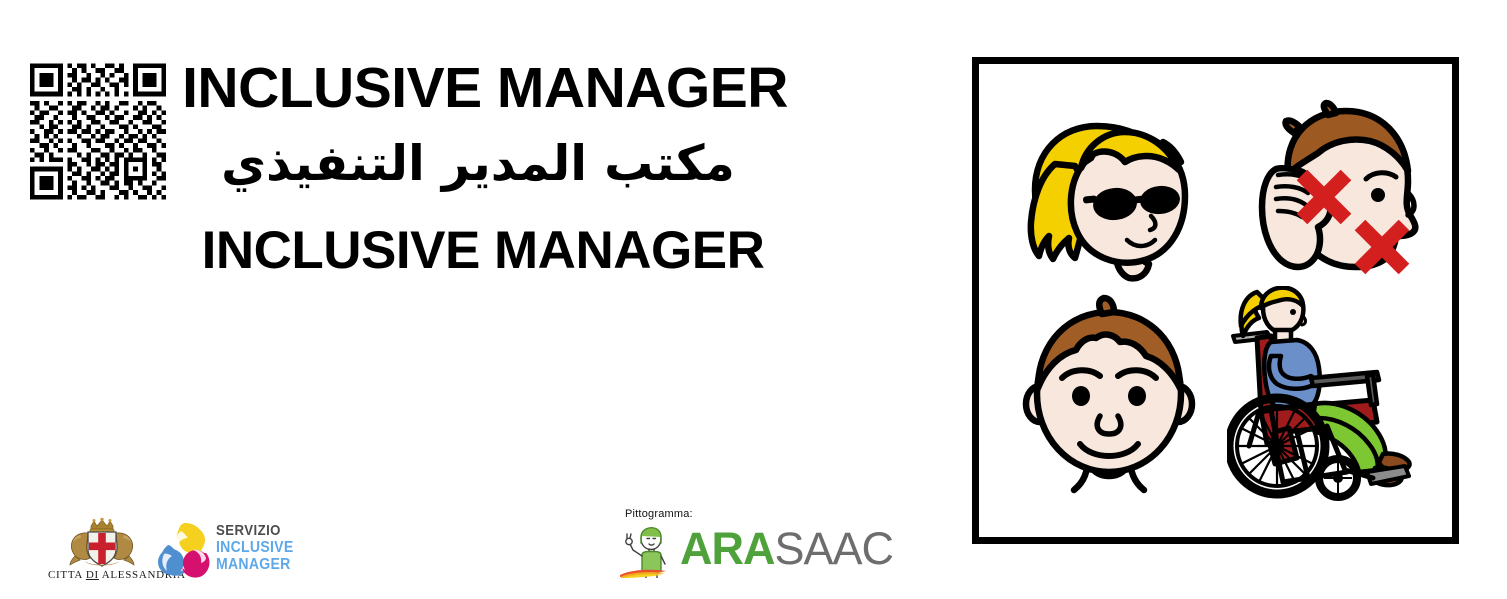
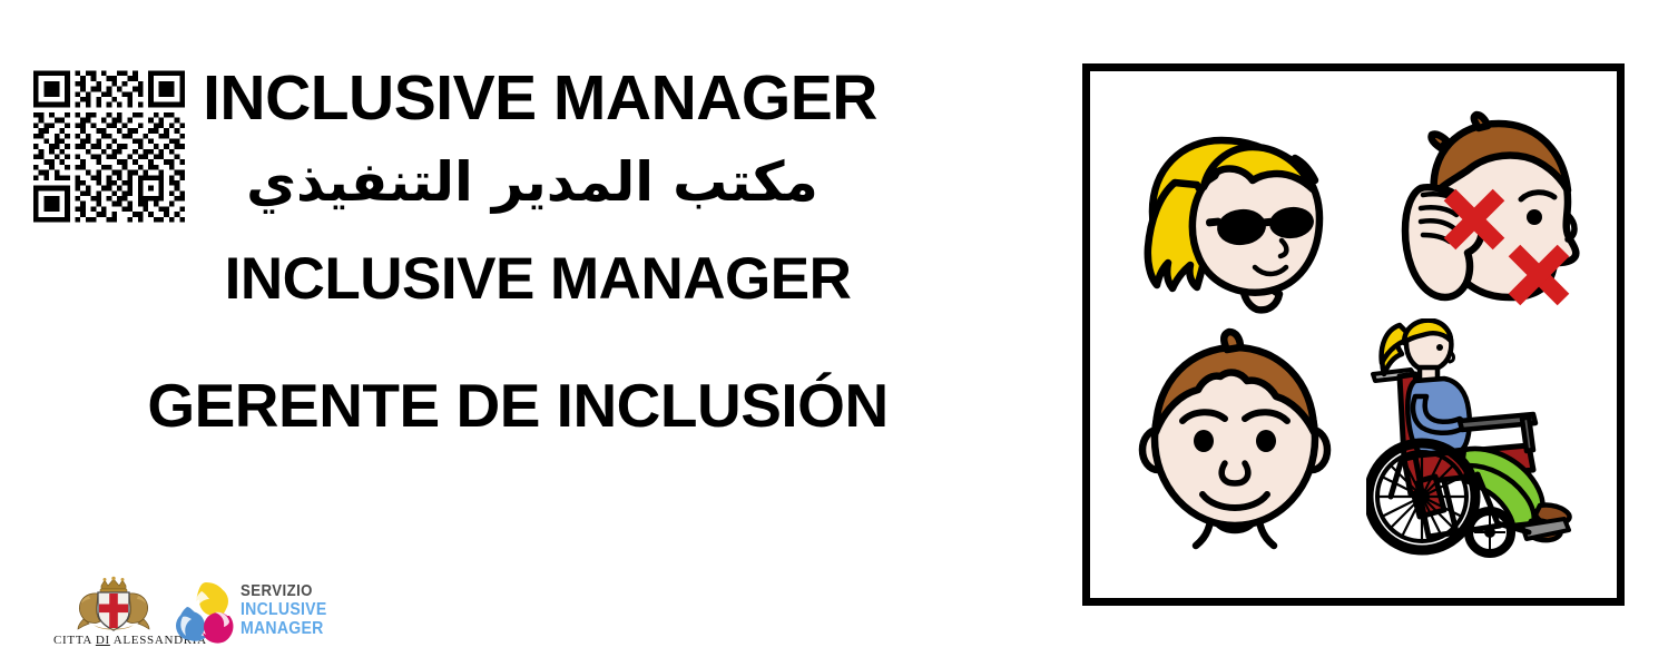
  INCLUSIVE MANAGER
  مكتب المدير التنفيذي
  INCLUSIVE MANAGER
+ GERENTE DE INCLUSIÓN
  CITTA DI ALESSANDRA
  SERVIZIO
  INCLUSIVE
  MANAGER
- Pittogramma:
- ARASAAC
